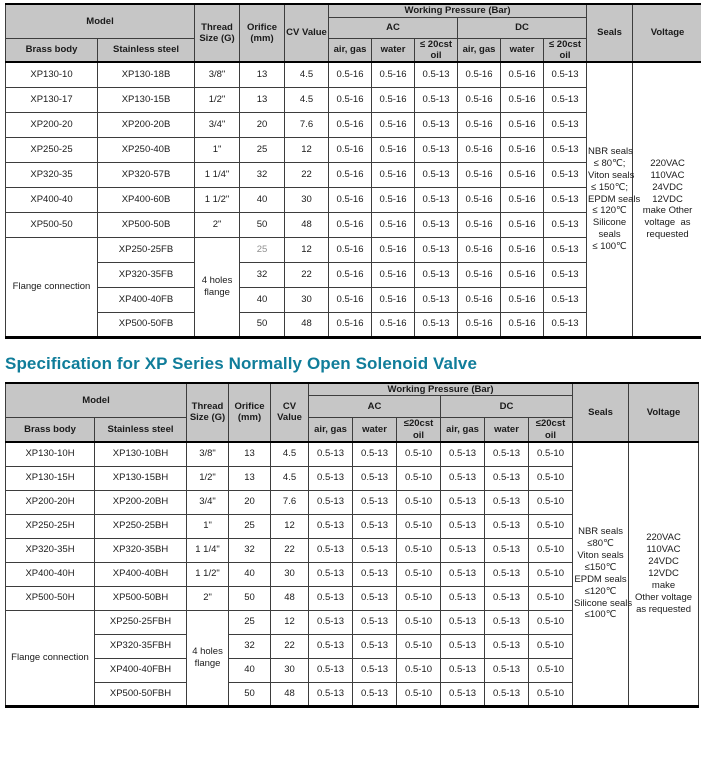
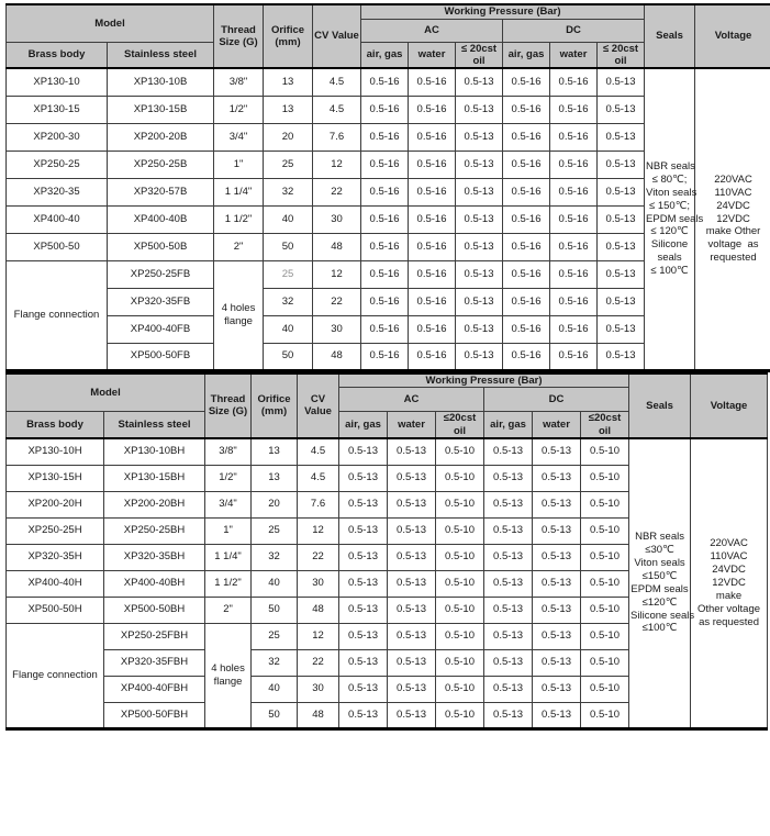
  Model	Thread Size (G)	Orifice (mm)	CV Value	Working Pressure (Bar)	Seals	Voltage
  AC	DC
  Brass body	Stainless steel	air, gas	water	≤ 20cst oil	air, gas	water	≤ 20cst oil
- XP130-10	XP130-18B	3/8"	13	4.5	0.5-16	0.5-16	0.5-13	0.5-16	0.5-16	0.5-13	NBR seals ≤ 80℃; Viton seals ≤ 150℃; EPDM seals ≤ 120℃ Silicone seals ≤ 100℃	220VAC 110VAC 24VDC 12VDC make Other voltage as requested
+ XP130-10	XP130-10B	3/8"	13	4.5	0.5-16	0.5-16	0.5-13	0.5-16	0.5-16	0.5-13	NBR seals ≤ 80℃; Viton seals ≤ 150℃; EPDM seals ≤ 120℃ Silicone seals ≤ 100℃	220VAC 110VAC 24VDC 12VDC make Other voltage as requested
- XP130-17	XP130-15B	1/2"	13	4.5	0.5-16	0.5-16	0.5-13	0.5-16	0.5-16	0.5-13
+ XP130-15	XP130-15B	1/2"	13	4.5	0.5-16	0.5-16	0.5-13	0.5-16	0.5-16	0.5-13
- XP200-20	XP200-20B	3/4"	20	7.6	0.5-16	0.5-16	0.5-13	0.5-16	0.5-16	0.5-13
+ XP200-30	XP200-20B	3/4"	20	7.6	0.5-16	0.5-16	0.5-13	0.5-16	0.5-16	0.5-13
- XP250-25	XP250-40B	1"	25	12	0.5-16	0.5-16	0.5-13	0.5-16	0.5-16	0.5-13
+ XP250-25	XP250-25B	1"	25	12	0.5-16	0.5-16	0.5-13	0.5-16	0.5-16	0.5-13
  XP320-35	XP320-57B	1 1/4"	32	22	0.5-16	0.5-16	0.5-13	0.5-16	0.5-16	0.5-13
- XP400-40	XP400-60B	1 1/2"	40	30	0.5-16	0.5-16	0.5-13	0.5-16	0.5-16	0.5-13
+ XP400-40	XP400-40B	1 1/2"	40	30	0.5-16	0.5-16	0.5-13	0.5-16	0.5-16	0.5-13
  XP500-50	XP500-50B	2"	50	48	0.5-16	0.5-16	0.5-13	0.5-16	0.5-16	0.5-13
  Flange connection	XP250-25FB	4 holes flange	25	12	0.5-16	0.5-16	0.5-13	0.5-16	0.5-16	0.5-13
  XP320-35FB	32	22	0.5-16	0.5-16	0.5-13	0.5-16	0.5-16	0.5-13
  XP400-40FB	40	30	0.5-16	0.5-16	0.5-13	0.5-16	0.5-16	0.5-13
  XP500-50FB	50	48	0.5-16	0.5-16	0.5-13	0.5-16	0.5-16	0.5-13
- Specification for XP Series Normally Open Solenoid Valve
  Model	Thread Size (G)	Orifice (mm)	CV Value	Working Pressure (Bar)	Seals	Voltage
  AC	DC
  Brass body	Stainless steel	air, gas	water	≤20cst oil	air, gas	water	≤20cst oil
- XP130-10H	XP130-10BH	3/8"	13	4.5	0.5-13	0.5-13	0.5-10	0.5-13	0.5-13	0.5-10	NBR seals ≤80℃ Viton seals ≤150℃ EPDM seals ≤120℃ Silicone seals ≤100℃	220VAC 110VAC 24VDC 12VDC make Other voltage as requested
+ XP130-10H	XP130-10BH	3/8"	13	4.5	0.5-13	0.5-13	0.5-10	0.5-13	0.5-13	0.5-10	NBR seals ≤30℃ Viton seals ≤150℃ EPDM seals ≤120℃ Silicone seals ≤100℃	220VAC 110VAC 24VDC 12VDC make Other voltage as requested
  XP130-15H	XP130-15BH	1/2"	13	4.5	0.5-13	0.5-13	0.5-10	0.5-13	0.5-13	0.5-10
  XP200-20H	XP200-20BH	3/4"	20	7.6	0.5-13	0.5-13	0.5-10	0.5-13	0.5-13	0.5-10
  XP250-25H	XP250-25BH	1"	25	12	0.5-13	0.5-13	0.5-10	0.5-13	0.5-13	0.5-10
  XP320-35H	XP320-35BH	1 1/4"	32	22	0.5-13	0.5-13	0.5-10	0.5-13	0.5-13	0.5-10
  XP400-40H	XP400-40BH	1 1/2"	40	30	0.5-13	0.5-13	0.5-10	0.5-13	0.5-13	0.5-10
  XP500-50H	XP500-50BH	2"	50	48	0.5-13	0.5-13	0.5-10	0.5-13	0.5-13	0.5-10
  Flange connection	XP250-25FBH	4 holes flange	25	12	0.5-13	0.5-13	0.5-10	0.5-13	0.5-13	0.5-10
  XP320-35FBH	32	22	0.5-13	0.5-13	0.5-10	0.5-13	0.5-13	0.5-10
  XP400-40FBH	40	30	0.5-13	0.5-13	0.5-10	0.5-13	0.5-13	0.5-10
  XP500-50FBH	50	48	0.5-13	0.5-13	0.5-10	0.5-13	0.5-13	0.5-10
